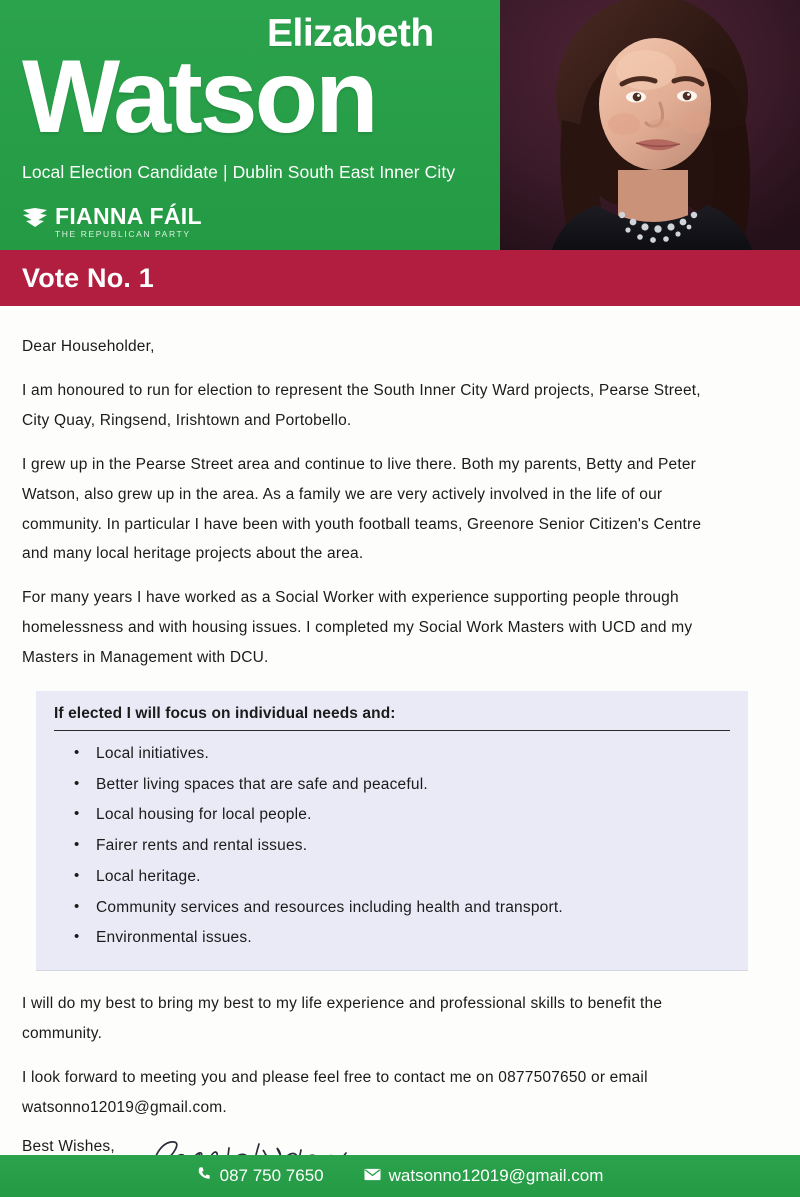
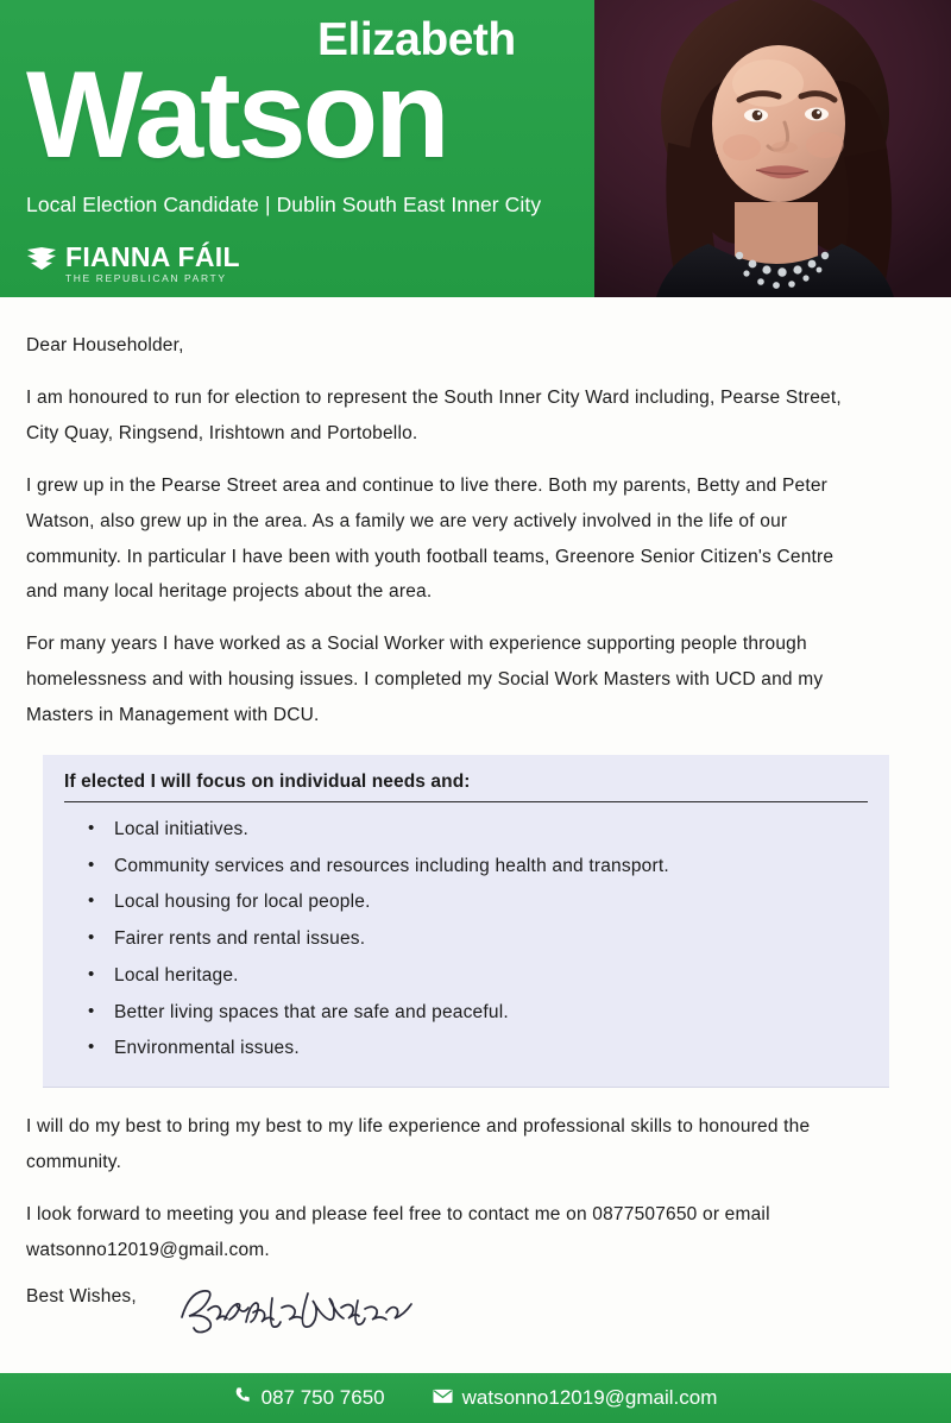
  Elizabeth
  Watson
  Local Election Candidate | Dublin South East Inner City
  FIANNA FÁIL
  THE REPUBLICAN PARTY
- Vote No. 1
  Dear Householder,
- I am honoured to run for election to represent the South Inner City Ward projects, Pearse Street, City Quay, Ringsend, Irishtown and Portobello.
+ I am honoured to run for election to represent the South Inner City Ward including, Pearse Street, City Quay, Ringsend, Irishtown and Portobello.
  I grew up in the Pearse Street area and continue to live there. Both my parents, Betty and Peter Watson, also grew up in the area. As a family we are very actively involved in the life of our community. In particular I have been with youth football teams, Greenore Senior Citizen's Centre and many local heritage projects about the area.
  For many years I have worked as a Social Worker with experience supporting people through homelessness and with housing issues. I completed my Social Work Masters with UCD and my Masters in Management with DCU.
  If elected I will focus on individual needs and:
  Local initiatives.
- Better living spaces that are safe and peaceful.
+ Community services and resources including health and transport.
  Local housing for local people.
  Fairer rents and rental issues.
  Local heritage.
- Community services and resources including health and transport.
+ Better living spaces that are safe and peaceful.
  Environmental issues.
- I will do my best to bring my best to my life experience and professional skills to benefit the community.
+ I will do my best to bring my best to my life experience and professional skills to honoured the community.
  I look forward to meeting you and please feel free to contact me on 0877507650 or email watsonno12019@gmail.com.
  Best Wishes,
  087 750 7650
  watsonno12019@gmail.com
